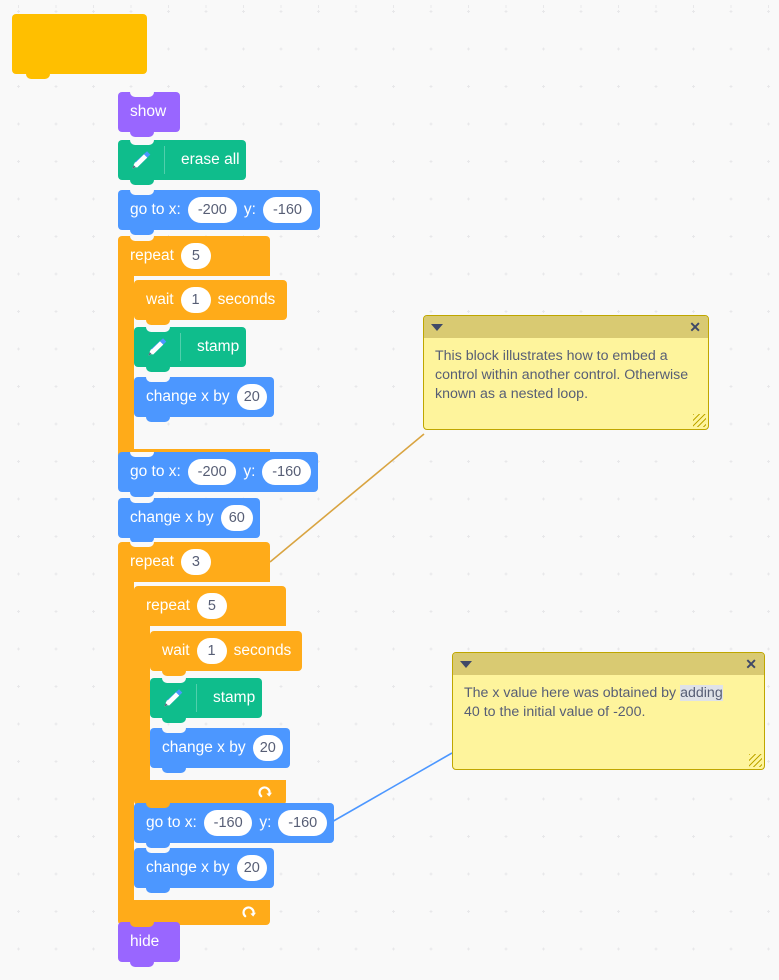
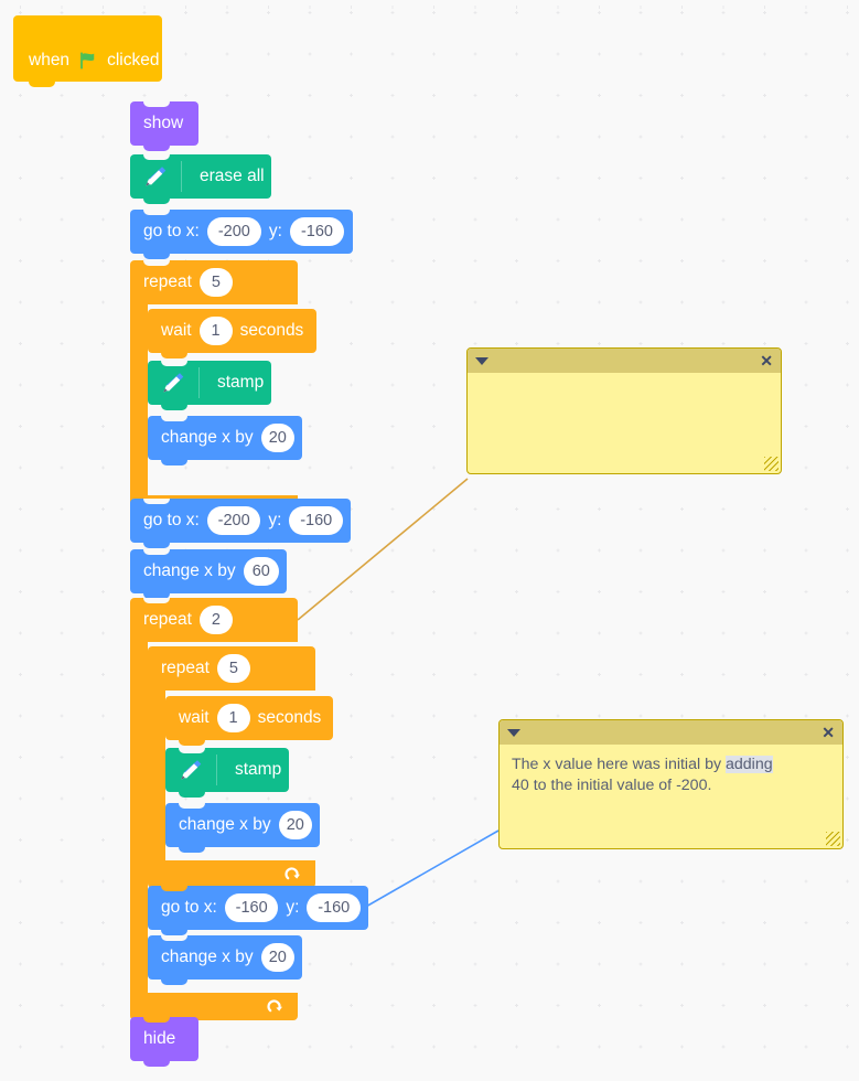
+ when
+ clicked
  show
  erase all
  go to x:
  -200
  y:
  -160
  repeat
  5
  wait
  1
  seconds
  stamp
  change x by
  20
  go to x:
  -200
  y:
  -160
  change x by
  60
  repeat
- 3
+ 2
  repeat
  5
  wait
  1
  seconds
  stamp
  change x by
  20
  go to x:
  -160
  y:
  -160
  change x by
  20
  hide
  ✕
- This block illustrates how to embed a control within another control. Otherwise known as a nested loop.
  ✕
- The x value here was obtained by adding
+ The x value here was initial by adding
  40 to the initial value of -200.
